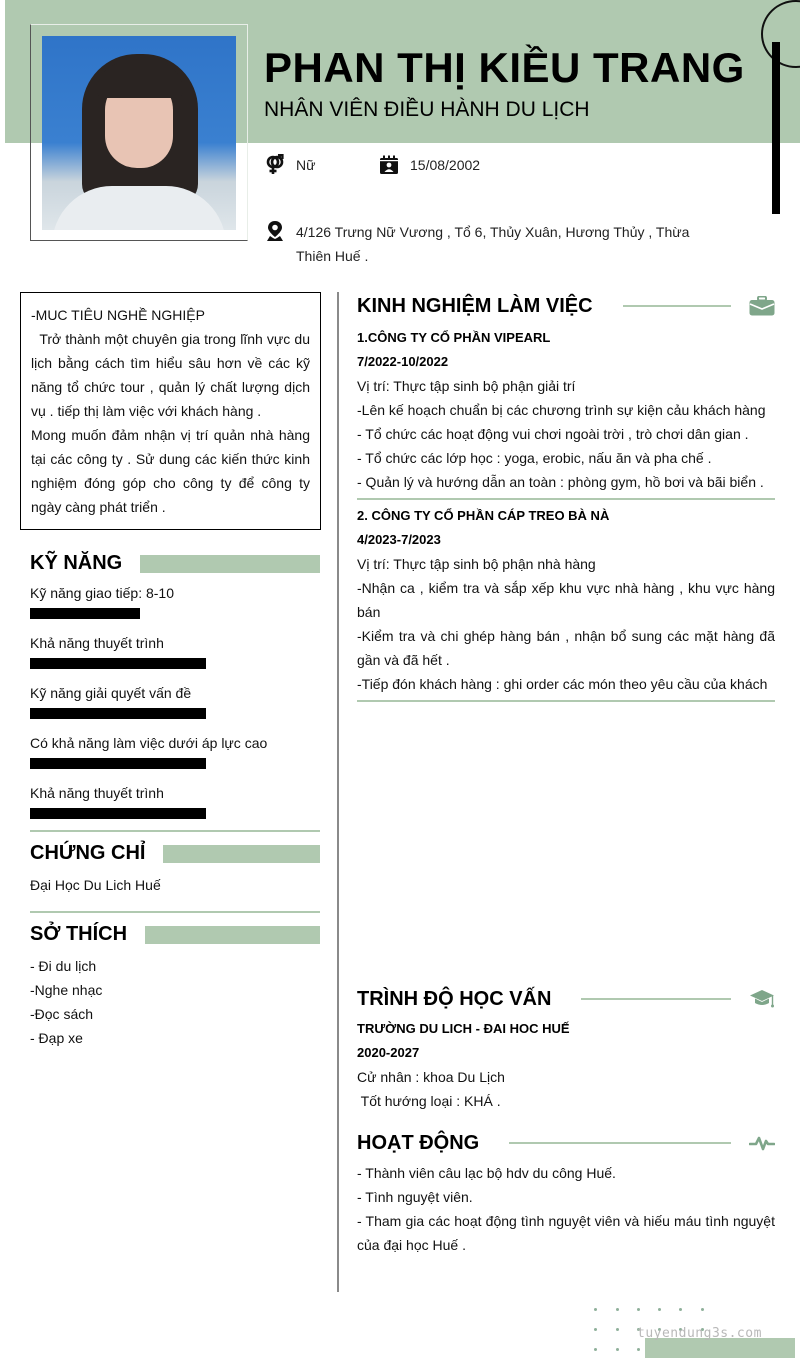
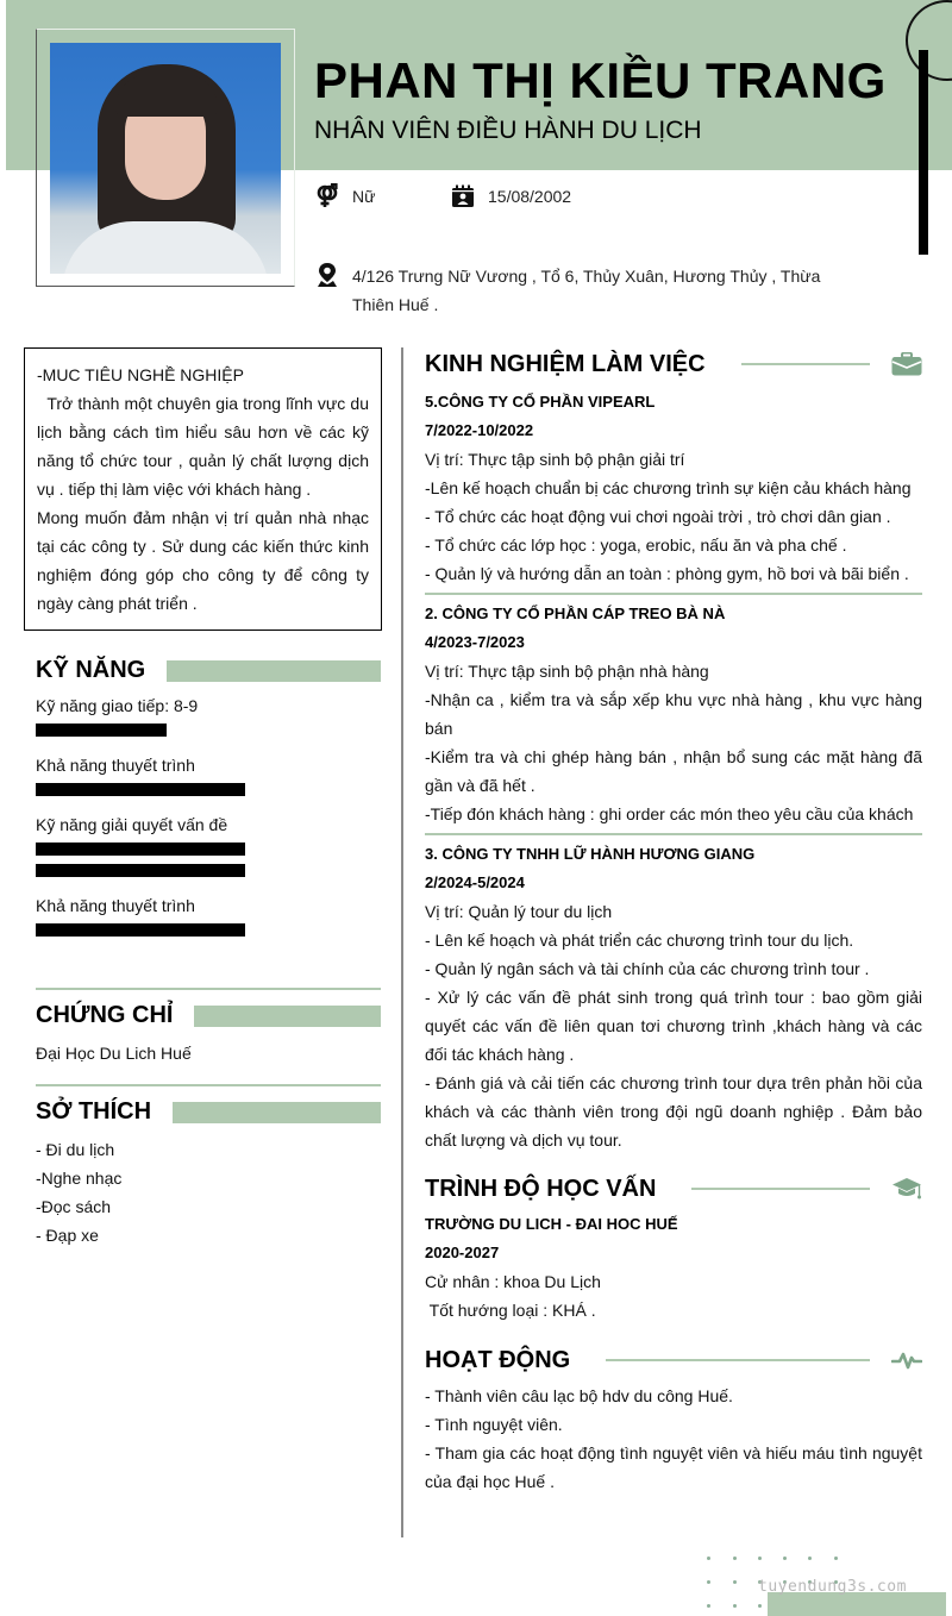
  PHAN THỊ KIỀU TRANG
  NHÂN VIÊN ĐIỀU HÀNH DU LỊCH
  Nữ
  15/08/2002
  4/126 Trưng Nữ Vương , Tổ 6, Thủy Xuân, Hương Thủy , Thừa Thiên Huế .
  -MUC TIÊU NGHỀ NGHIỆP
  Trở thành một chuyên gia trong lĩnh vực du lịch bằng cách tìm hiểu sâu hơn về các kỹ năng tổ chức tour , quản lý chất lượng dịch vụ . tiếp thị làm việc với khách hàng .
- Mong muốn đảm nhận vị trí quản nhà hàng tại các công ty . Sử dung các kiến thức kinh nghiệm đóng góp cho công ty để công ty ngày càng phát triển .
+ Mong muốn đảm nhận vị trí quản nhà nhạc tại các công ty . Sử dung các kiến thức kinh nghiệm đóng góp cho công ty để công ty ngày càng phát triển .
  KỸ NĂNG
- Kỹ năng giao tiếp: 8-10
+ Kỹ năng giao tiếp: 8-9
  Khả năng thuyết trình
  Kỹ năng giải quyết vấn đề
- Có khả năng làm việc dưới áp lực cao
  Khả năng thuyết trình
  CHỨNG CHỈ
  Đại Học Du Lich Huế
  SỞ THÍCH
  - Đi du lịch
  -Nghe nhạc
  -Đọc sách
  - Đạp xe
  KINH NGHIỆM LÀM VIỆC
- 1.CÔNG TY CỔ PHẦN VIPEARL
+ 5.CÔNG TY CỔ PHẦN VIPEARL
  7/2022-10/2022
  Vị trí: Thực tập sinh bộ phận giải trí
  -Lên kế hoạch chuẩn bị các chương trình sự kiện cảu khách hàng
  - Tổ chức các hoạt động vui chơi ngoài trời , trò chơi dân gian .
  - Tổ chức các lớp học : yoga, erobic, nấu ăn và pha chế .
  - Quản lý và hướng dẫn an toàn : phòng gym, hồ bơi và bãi biển .
  2. CÔNG TY CỔ PHẦN CÁP TREO BÀ NÀ
  4/2023-7/2023
  Vị trí: Thực tập sinh bộ phận nhà hàng
  -Nhận ca , kiểm tra và sắp xếp khu vực nhà hàng , khu vực hàng bán
  -Kiểm tra và chi ghép hàng bán , nhận bổ sung các mặt hàng đã gần và đã hết .
  -Tiếp đón khách hàng : ghi order các món theo yêu cầu của khách
+ 3. CÔNG TY TNHH LỮ HÀNH HƯƠNG GIANG
+ 2/2024-5/2024
+ Vị trí: Quản lý tour du lịch
+ - Lên kế hoạch và phát triển các chương trình tour du lịch.
+ - Quản lý ngân sách và tài chính của các chương trình tour .
+ - Xử lý các vấn đề phát sinh trong quá trình tour : bao gồm giải quyết các vấn đề liên quan tơi chương trình ,khách hàng và các đối tác khách hàng .
+ - Đánh giá và cải tiến các chương trình tour dựa trên phản hồi của khách và các thành viên trong đội ngũ doanh nghiệp . Đảm bảo chất lượng và dịch vụ tour.
  TRÌNH ĐỘ HỌC VẤN
  TRƯỜNG DU LICH - ĐAI HOC HUẾ
  2020-2027
  Cử nhân : khoa Du Lịch
  Tốt hướng loại : KHÁ .
  HOẠT ĐỘNG
  - Thành viên câu lạc bộ hdv du công Huế.
  - Tình nguyệt viên.
  - Tham gia các hoạt động tình nguyệt viên và hiếu máu tình nguyệt của đại học Huế .
  tuyendung3s.com
